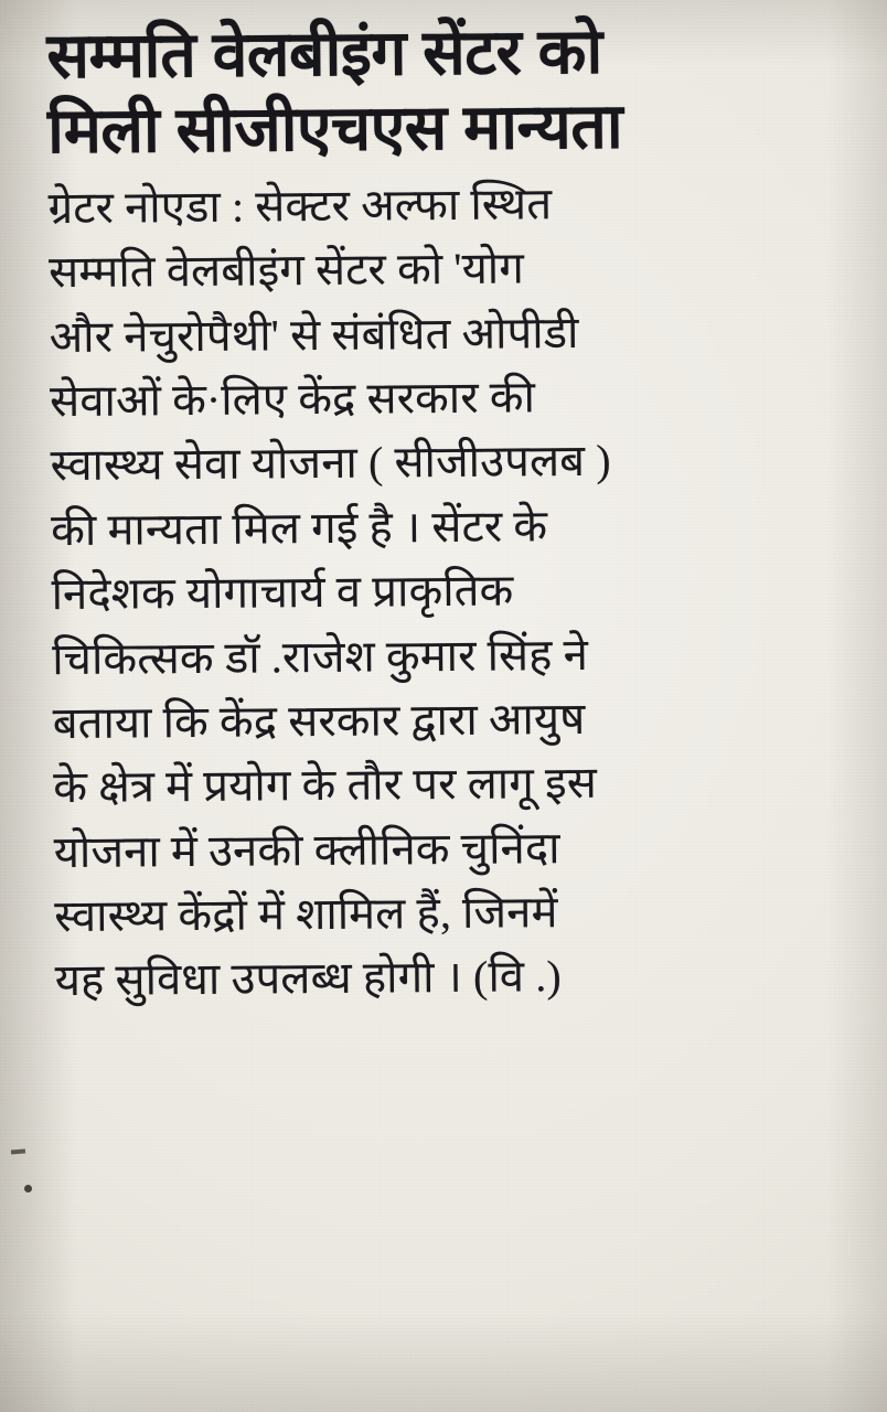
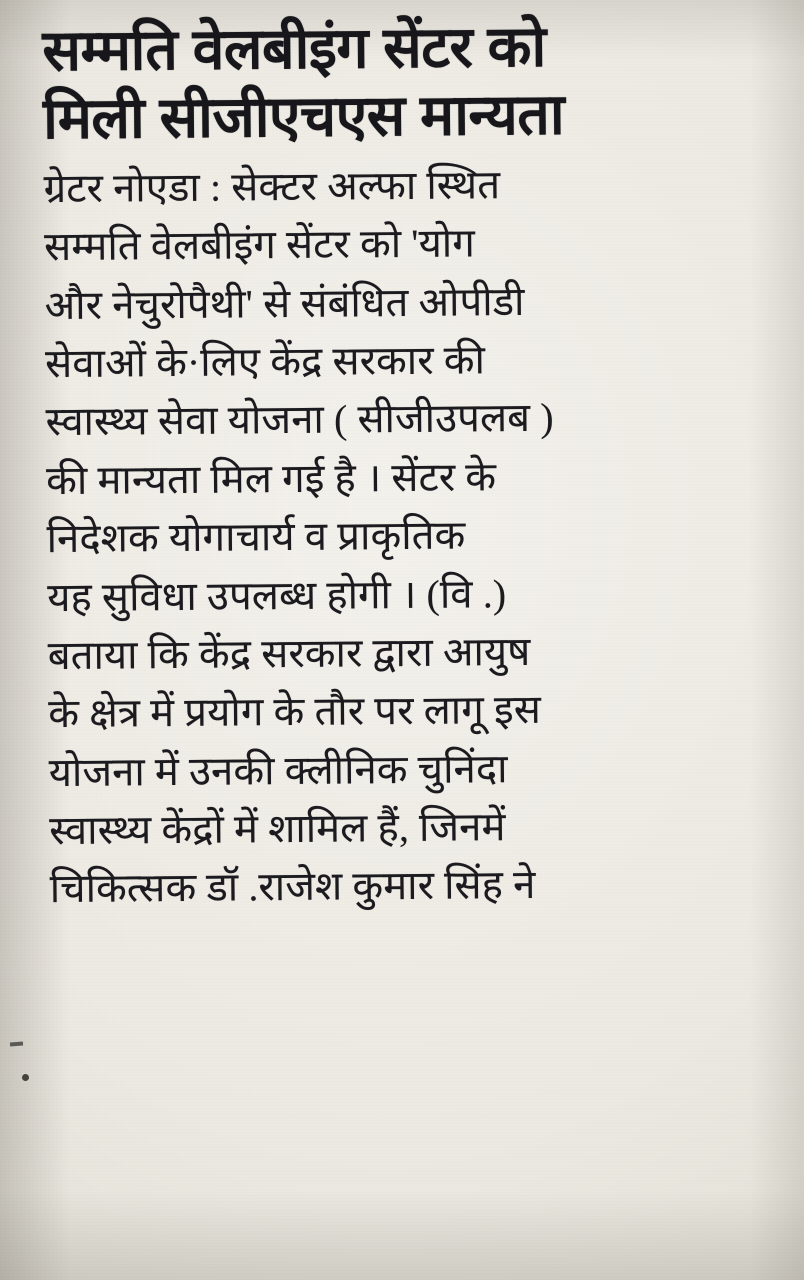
  सम्मति वेलबीइंग सेंटर को
  मिली सीजीएचएस मान्यता
  ग्रेटर नोएडा : सेक्टर अल्फा स्थित
  सम्मति वेलबीइंग सेंटर को 'योग
  और नेचुरोपैथी' से संबंधित ओपीडी
  सेवाओं के·लिए केंद्र सरकार की
  स्वास्थ्य सेवा योजना ( सीजीउपलब )
  की मान्यता मिल गई है । सेंटर के
  निदेशक योगाचार्य व प्राकृतिक
- चिकित्सक डॉ .राजेश कुमार सिंह ने
+ यह सुविधा उपलब्ध होगी । (वि .)
  बताया कि केंद्र सरकार द्वारा आयुष
  के क्षेत्र में प्रयोग के तौर पर लागू इस
  योजना में उनकी क्लीनिक चुनिंदा
  स्वास्थ्य केंद्रों में शामिल हैं, जिनमें
- यह सुविधा उपलब्ध होगी । (वि .)
+ चिकित्सक डॉ .राजेश कुमार सिंह ने
